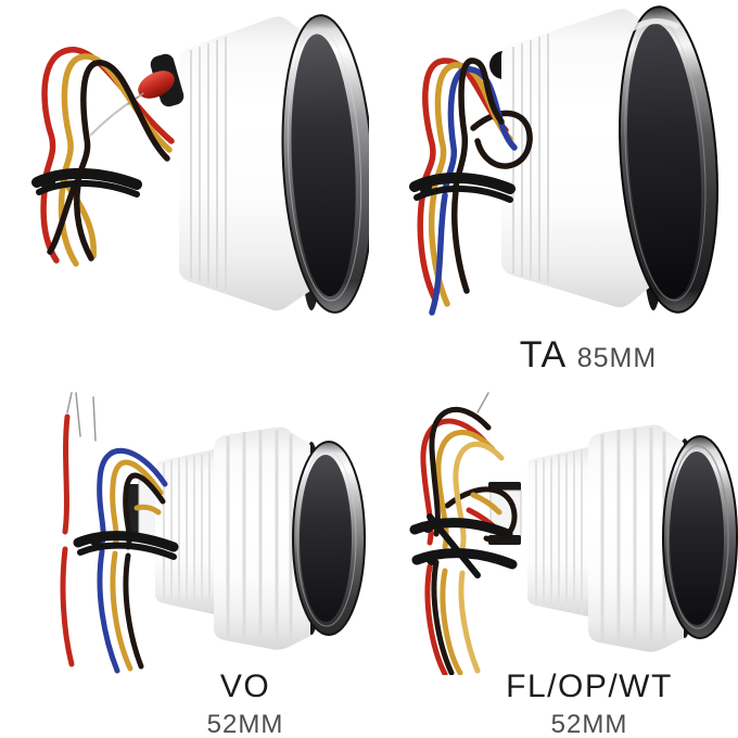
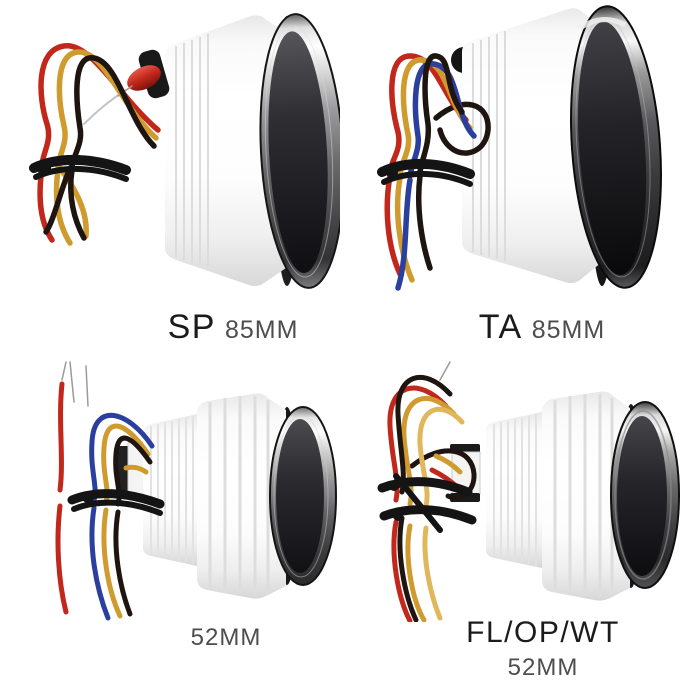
+ SP 85MM
  TA 85MM
- VO
  52MM
  FL/OP/WT
  52MM
